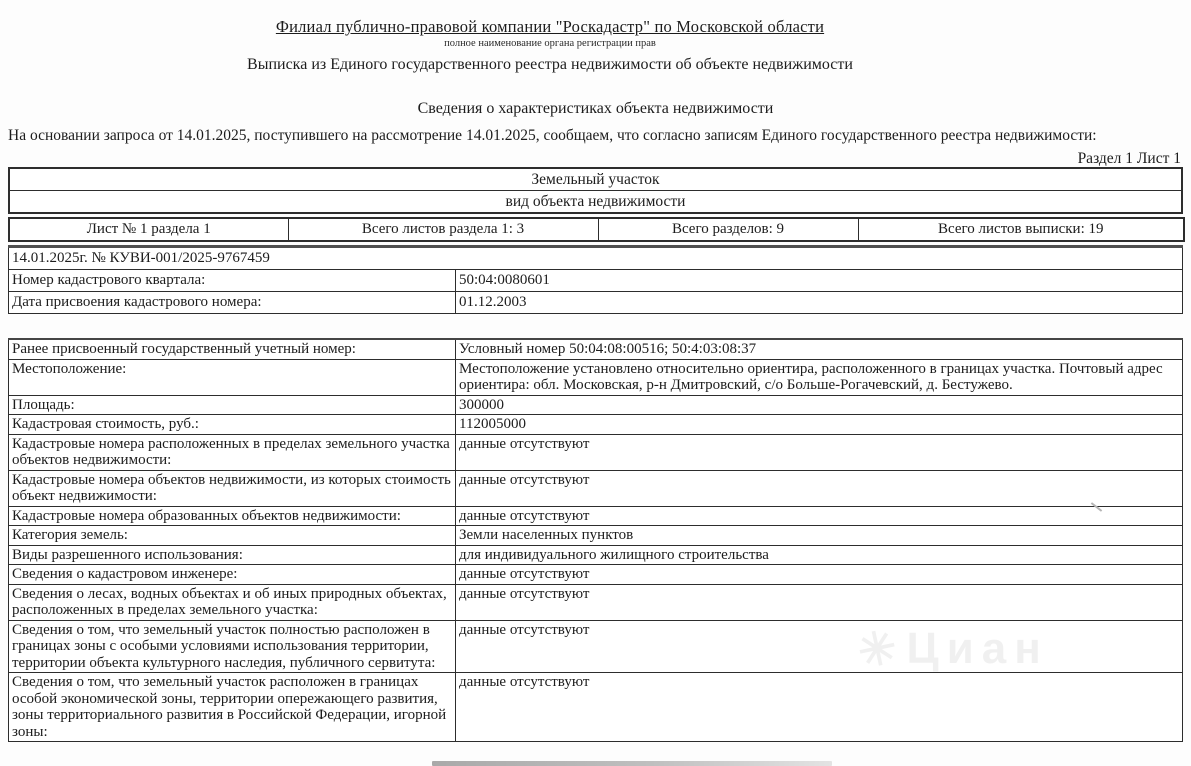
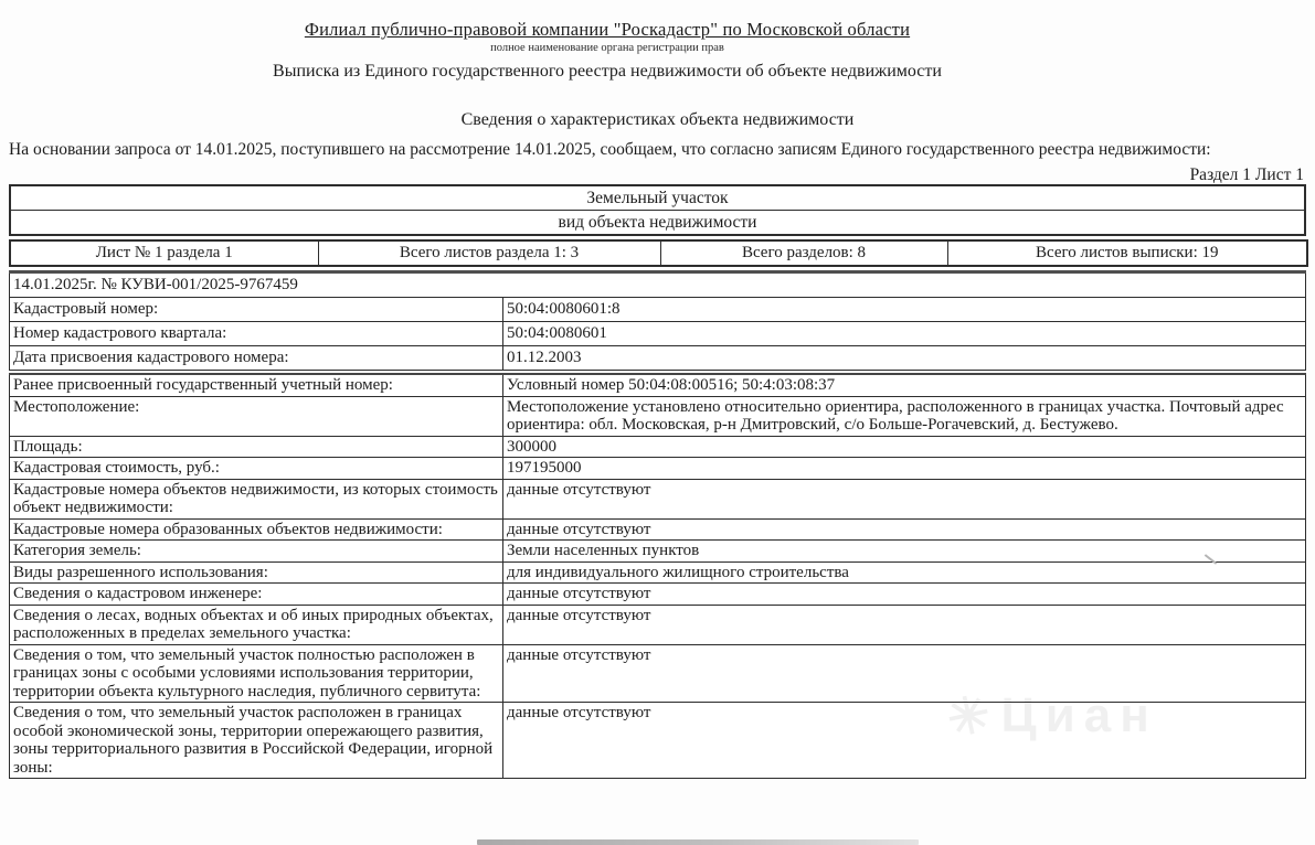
  Филиал публично-правовой компании "Роскадастр" по Московской области
  полное наименование органа регистрации прав
  Выписка из Единого государственного реестра недвижимости об объекте недвижимости
  Сведения о характеристиках объекта недвижимости
  На основании запроса от 14.01.2025, поступившего на рассмотрение 14.01.2025, сообщаем, что согласно записям Единого государственного реестра недвижимости:
  Раздел 1 Лист 1
  Земельный участок
  вид объекта недвижимости
- Лист № 1 раздела 1	Всего листов раздела 1: 3	Всего разделов: 9	Всего листов выписки: 19
+ Лист № 1 раздела 1	Всего листов раздела 1: 3	Всего разделов: 8	Всего листов выписки: 19
  14.01.2025г. № КУВИ-001/2025-9767459
+ Кадастровый номер:	50:04:0080601:8
  Номер кадастрового квартала:	50:04:0080601
  Дата присвоения кадастрового номера:	01.12.2003
  Ранее присвоенный государственный учетный номер:	Условный номер 50:04:08:00516; 50:4:03:08:37
  Местоположение:	Местоположение установлено относительно ориентира, расположенного в границах участка. Почтовый адрес ориентира: обл. Московская, р-н Дмитровский, с/о Больше-Рогачевский, д. Бестужево.
  Площадь:	300000
- Кадастровая стоимость, руб.:	112005000
+ Кадастровая стоимость, руб.:	197195000
- Кадастровые номера расположенных в пределах земельного участка объектов недвижимости:	данные отсутствуют
  Кадастровые номера объектов недвижимости, из которых стоимость объект недвижимости:	данные отсутствуют
  Кадастровые номера образованных объектов недвижимости:	данные отсутствуют
  Категория земель:	Земли населенных пунктов
  Виды разрешенного использования:	для индивидуального жилищного строительства
  Сведения о кадастровом инженере:	данные отсутствуют
  Сведения о лесах, водных объектах и об иных природных объектах, расположенных в пределах земельного участка:	данные отсутствуют
  Сведения о том, что земельный участок полностью расположен в границах зоны с особыми условиями использования территории, территории объекта культурного наследия, публичного сервитута:	данные отсутствуют
  Сведения о том, что земельный участок расположен в границах особой экономической зоны, территории опережающего развития, зоны территориального развития в Российской Федерации, игорной зоны:	данные отсутствуют
  Циан
